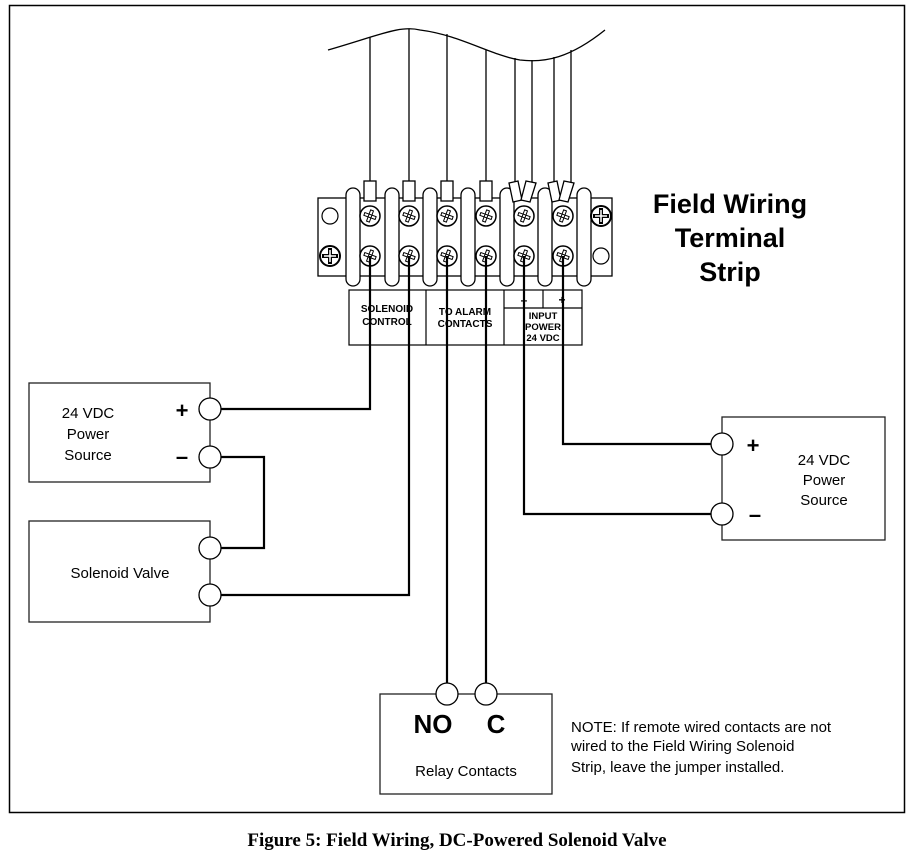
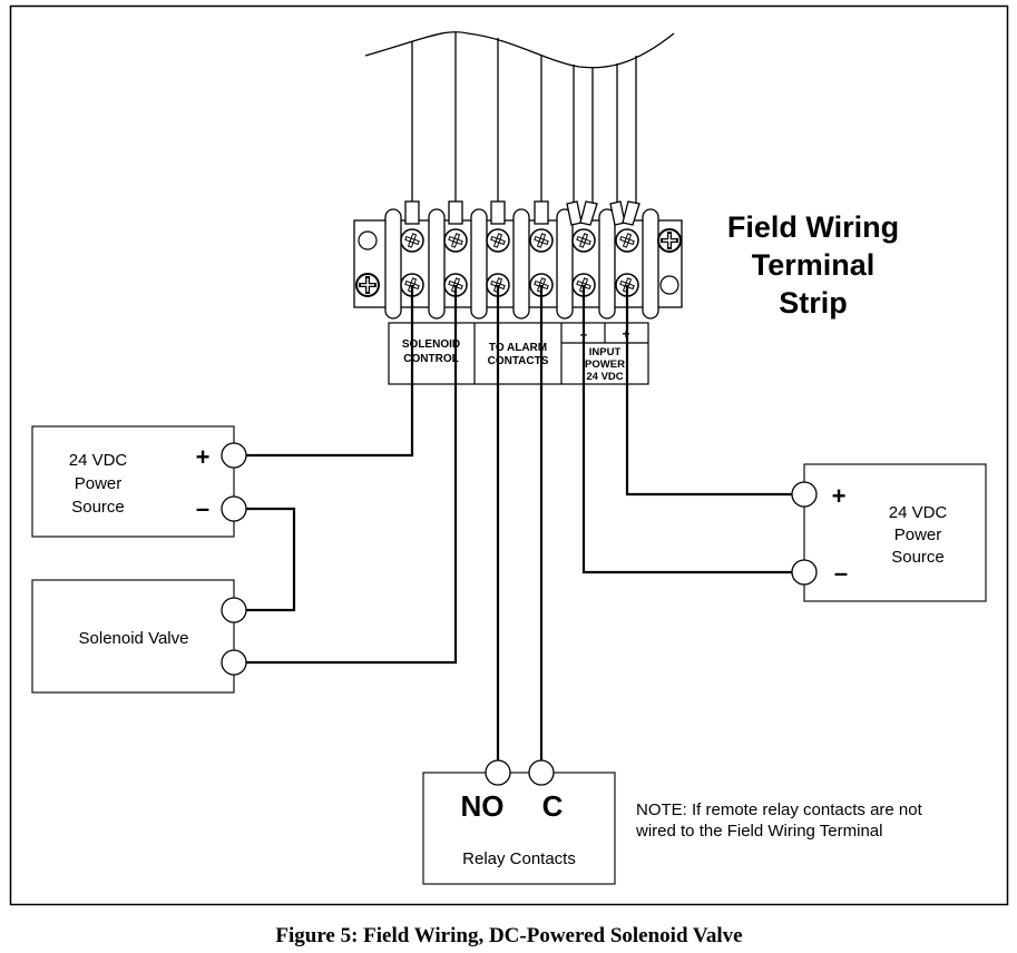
  SOLENOI
  CONTRO
  TO ALAR
  CONTACTS
  INPUT
  POWER
  24 VDC
  Field Wiring
  Terminal
  Strip
  24 VDC
  Power
  Source
  +
  –
  Solenoid Valve
  24 VDC
  Power
  Source
  +
  –
  NO
  C
  Relay Contacts
- NOTE: If remote wired contacts are not
+ NOTE: If remote relay contacts are not
- wired to the Field Wiring Solenoid
+ wired to the Field Wiring Terminal
- Strip, leave the jumper installed.
  Figure 5: Field Wiring, DC-Powered Solenoid Valve
